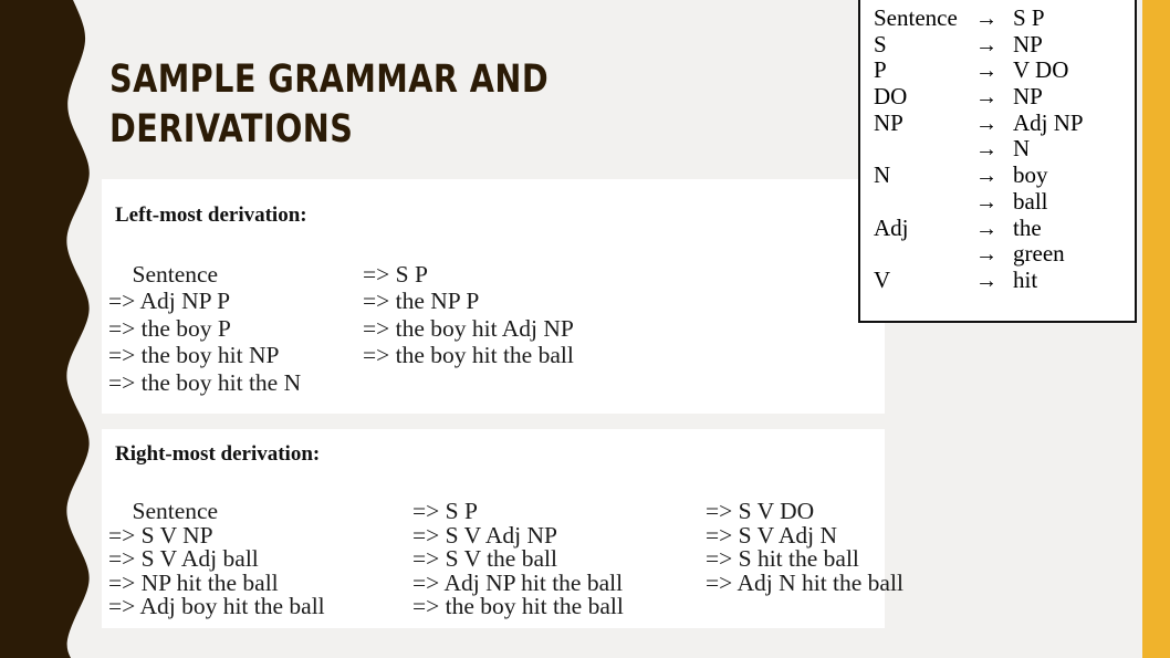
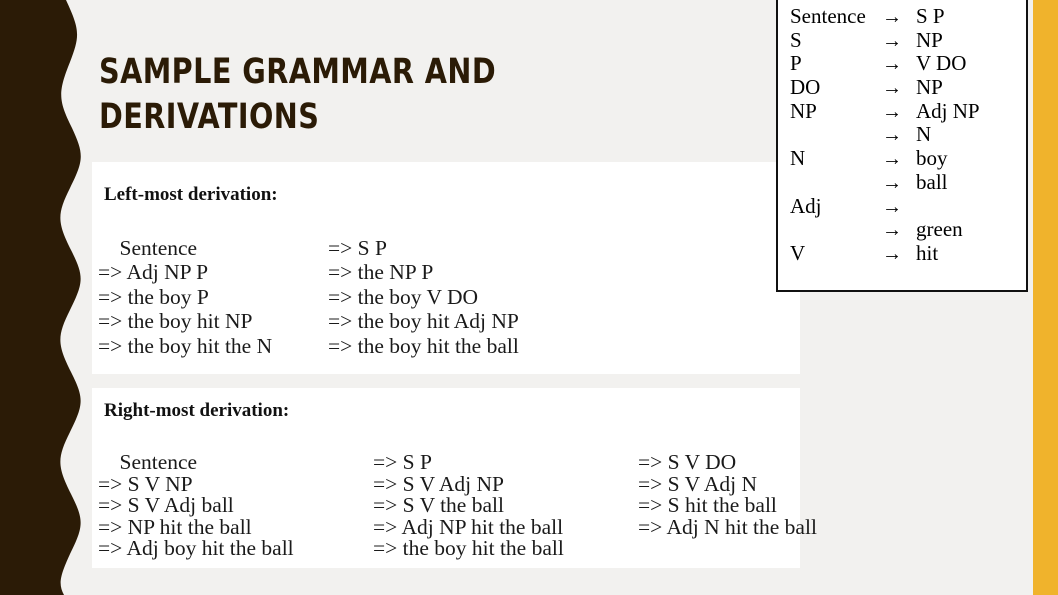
  SAMPLE GRAMMAR AND
  DERIVATIONS
  Sentence
  →
  S P
  S
  →
  NP
  P
  →
  V DO
  DO
  →
  NP
  NP
  →
  Adj NP
  →
  N
  N
  →
  boy
  →
  ball
  Adj
  →
- the
  →
  green
  V
  →
  hit
  Left-most derivation:
  Sentence
  => Adj NP P
  => the boy P
  => the boy hit NP
  => the boy hit the N
  => S P
  => the NP P
+ => the boy V DO
  => the boy hit Adj NP
  => the boy hit the ball
  Right-most derivation:
  Sentence
  => S V NP
  => S V Adj ball
  => NP hit the ball
  => Adj boy hit the ball
  => S P
  => S V Adj NP
  => S V the ball
  => Adj NP hit the ball
  => the boy hit the ball
  => S V DO
  => S V Adj N
  => S hit the ball
  => Adj N hit the ball
